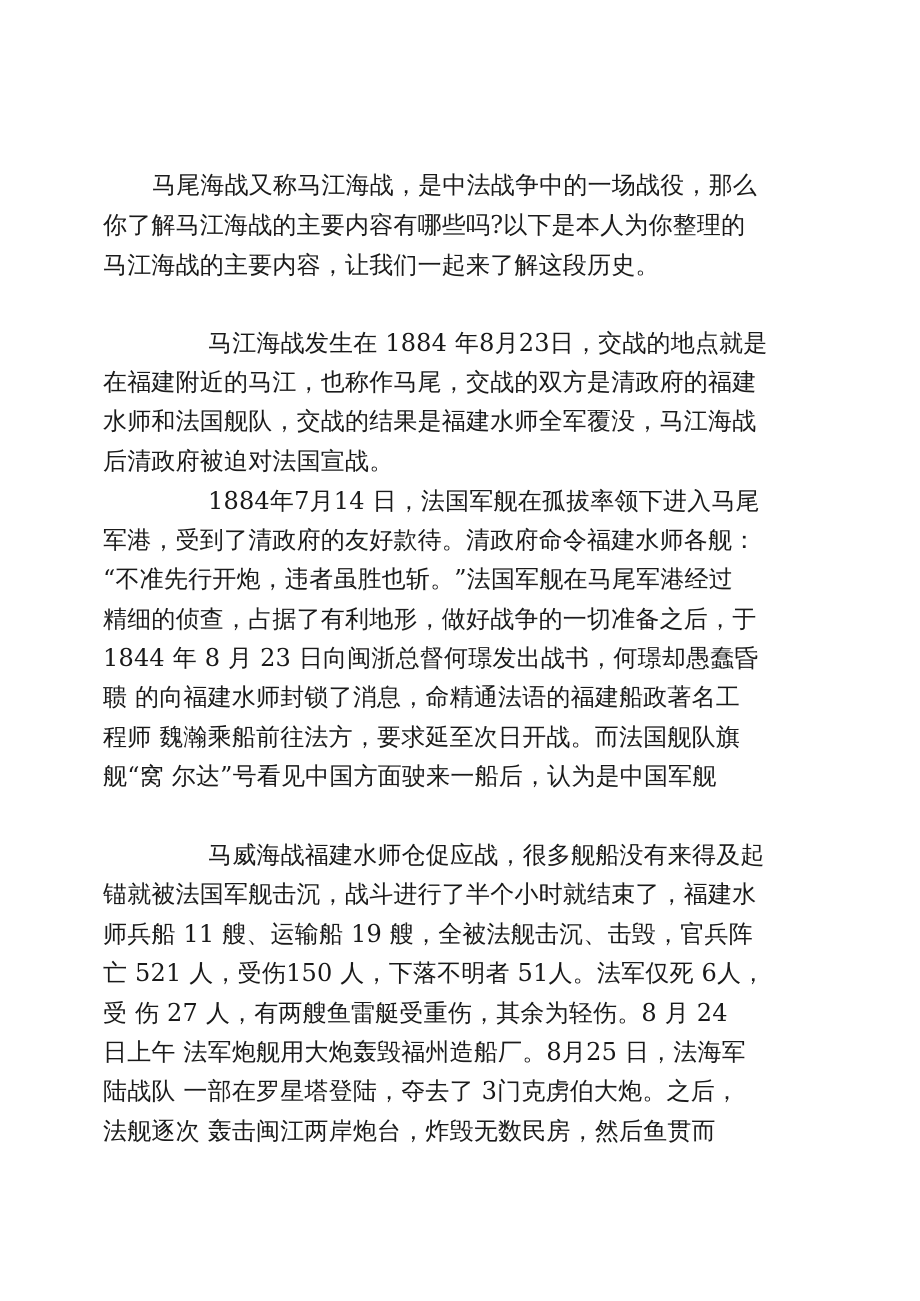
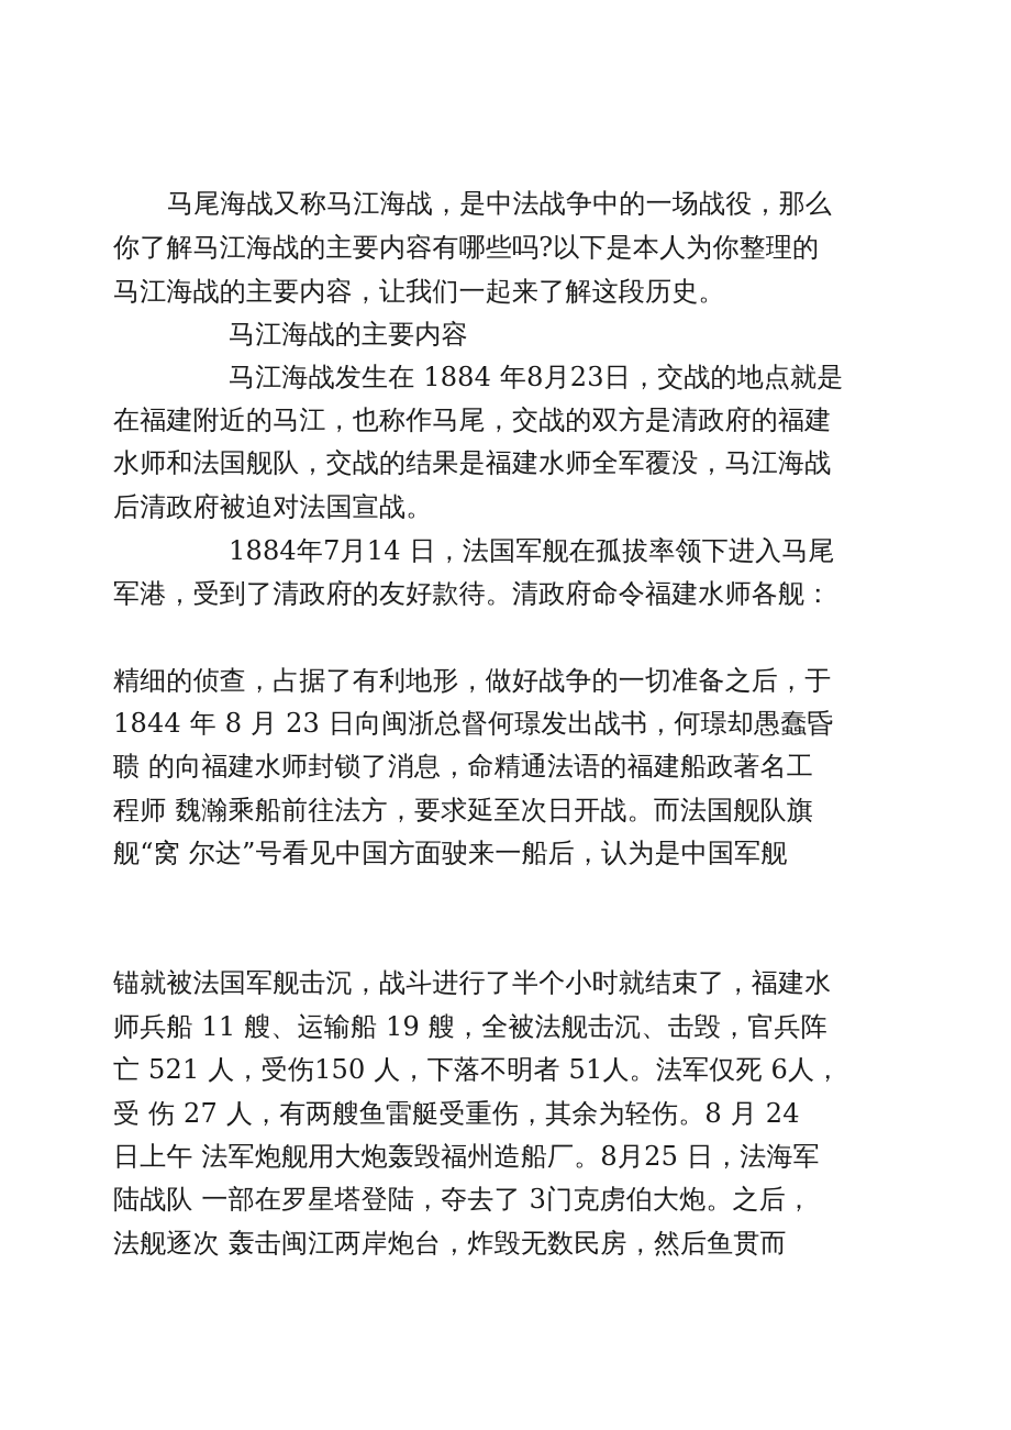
  马尾海战又称马江海战，是中法战争中的一场战役，那么
  你了解马江海战的主要内容有哪些吗?以下是本人为你整理的
  马江海战的主要内容，让我们一起来了解这段历史。
+ 马江海战的主要内容
  马江海战发生在 1884 年8月23日，交战的地点就是
  在福建附近的马江，也称作马尾，交战的双方是清政府的福建
  水师和法国舰队，交战的结果是福建水师全军覆没，马江海战
  后清政府被迫对法国宣战。
  1884年7月14 日，法国军舰在孤拔率领下进入马尾
  军港，受到了清政府的友好款待。清政府命令福建水师各舰：
- “不准先行开炮，违者虽胜也斩。”法国军舰在马尾军港经过
  精细的侦查，占据了有利地形，做好战争的一切准备之后，于
  1844 年 8 月 23 日向闽浙总督何璟发出战书，何璟却愚蠢昏
  聩 的向福建水师封锁了消息，命精通法语的福建船政著名工
  程师 魏瀚乘船前往法方，要求延至次日开战。而法国舰队旗
  舰“窝 尔达”号看见中国方面驶来一船后，认为是中国军舰
- 马威海战福建水师仓促应战，很多舰船没有来得及起
  锚就被法国军舰击沉，战斗进行了半个小时就结束了，福建水
  师兵船 11 艘、运输船 19 艘，全被法舰击沉、击毁，官兵阵
  亡 521 人，受伤150 人，下落不明者 51人。法军仅死 6人，
  受 伤 27 人，有两艘鱼雷艇受重伤，其余为轻伤。8 月 24
  日上午 法军炮舰用大炮轰毁福州造船厂。8月25 日，法海军
  陆战队 一部在罗星塔登陆，夺去了 3门克虏伯大炮。之后，
  法舰逐次 轰击闽江两岸炮台，炸毁无数民房，然后鱼贯而
